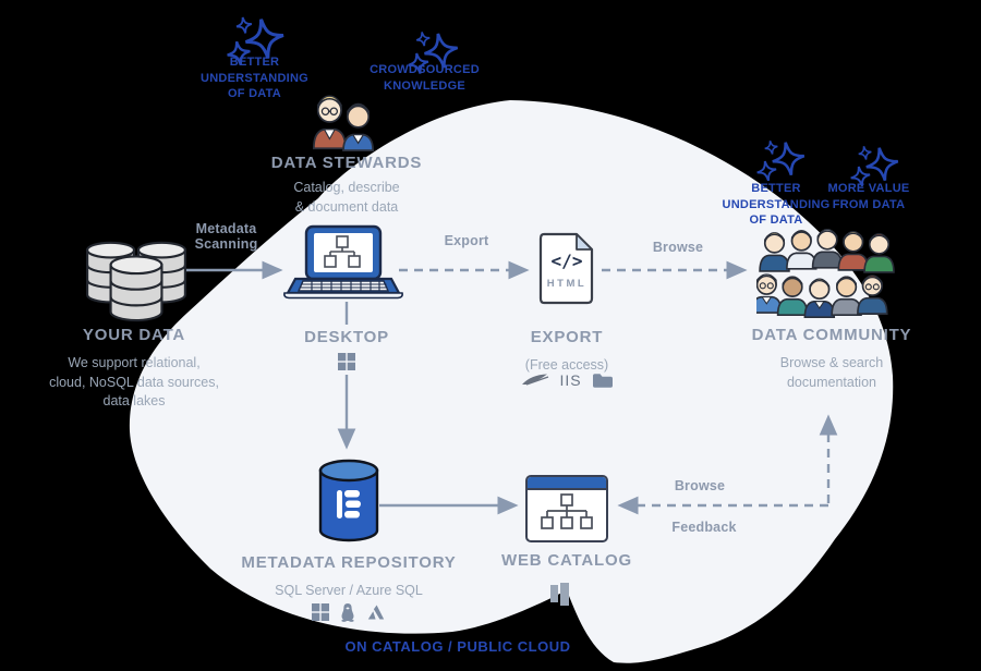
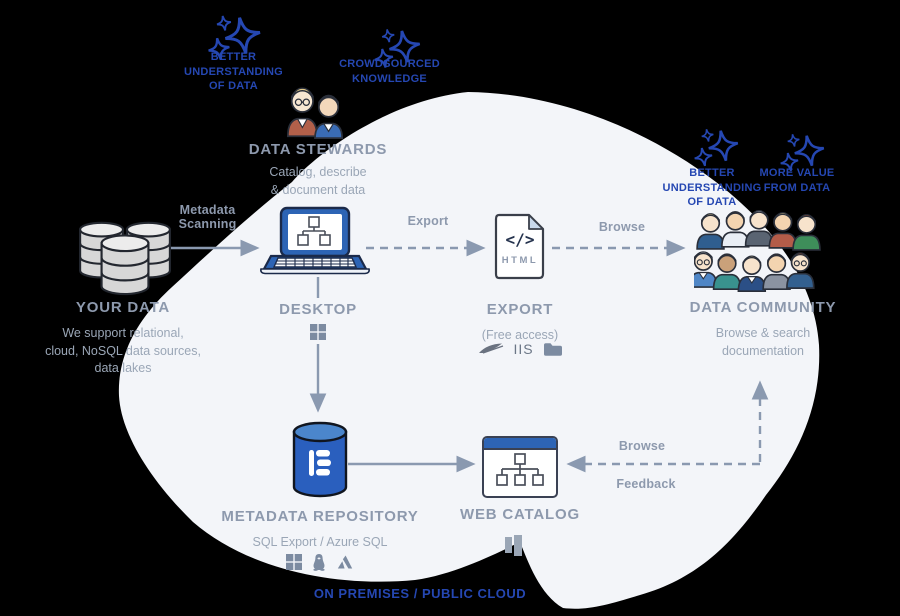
  BETTER
  UNDERSTANDING
  OF DATA
  CROWDSOURCED
  KNOWLEDGE
  BETTER
  UNDERSTANDING
  OF DATA
  MORE VALUE
  FROM DATA
  DATA STEWARDS
  Catalog, describe
  & document data
  YOUR DATA
  We support relational,
  cloud, NoSQL data sources,
  data lakes
  Metadata
  Scanning
  DESKTOP
  Export
  </>
  HTML
  EXPORT
  (Free access)
  IIS
  Browse
  DATA COMMUNITY
  Browse & search
  documentation
  METADATA REPOSITORY
- SQL Server / Azure SQL
+ SQL Export / Azure SQL
  WEB CATALOG
  Browse
  Feedback
- ON CATALOG / PUBLIC CLOUD
+ ON PREMISES / PUBLIC CLOUD
